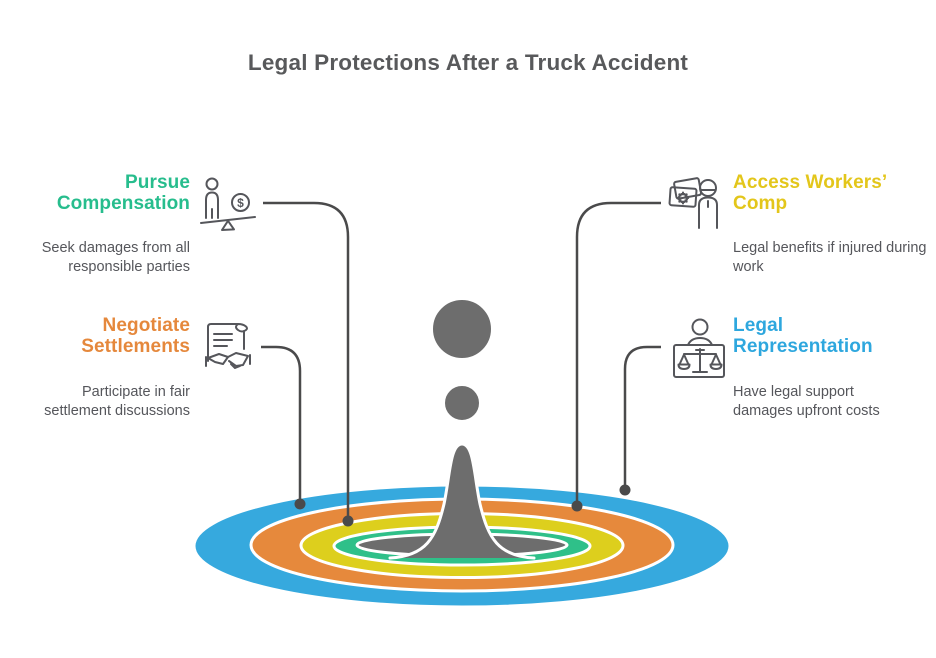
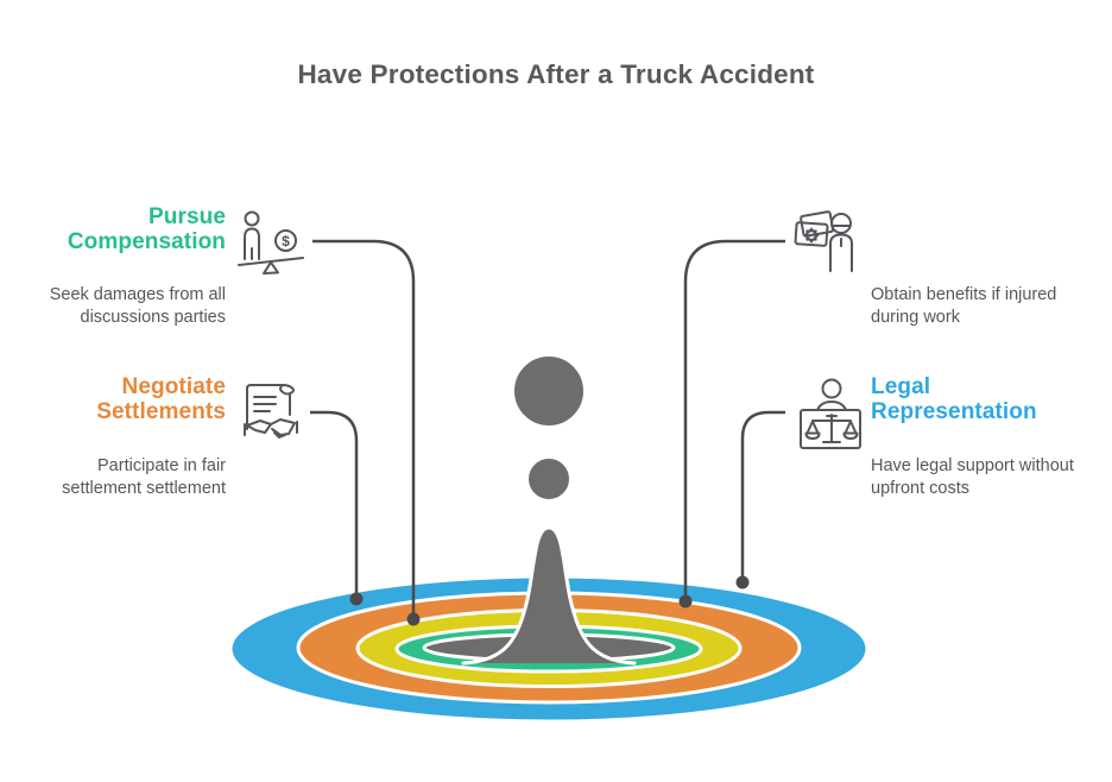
- Legal Protections After a Truck Accident
+ Have Protections After a Truck Accident
  Pursue Compensation
- Seek damages from all responsible parties
+ Seek damages from all discussions parties
  $
  Negotiate Settlements
- Participate in fair settlement discussions
+ Participate in fair settlement settlement
- Access Workers’ Comp
- Legal benefits if injured during work
+ Obtain benefits if injured during work
  Legal Representation
- Have legal support damages upfront costs
+ Have legal support without upfront costs
